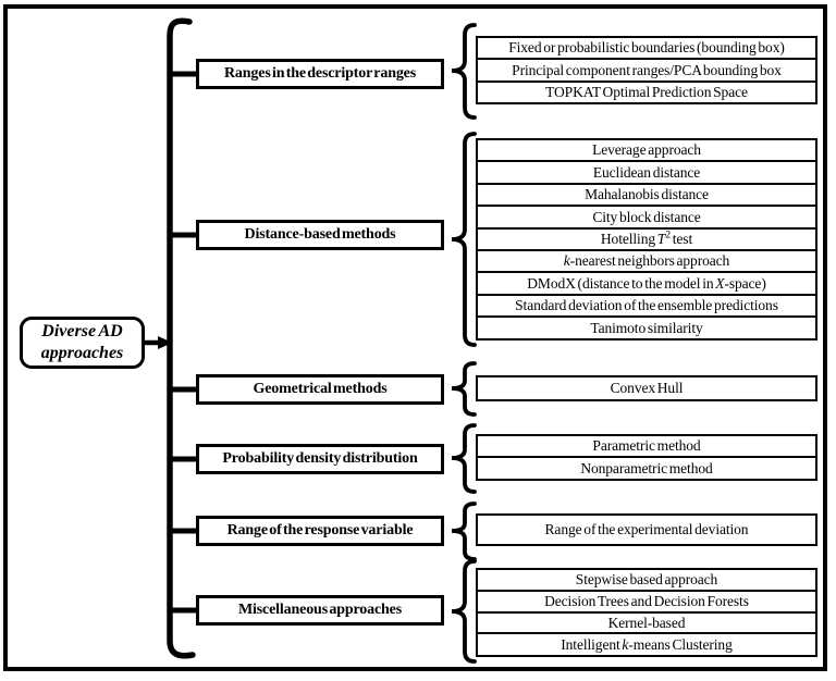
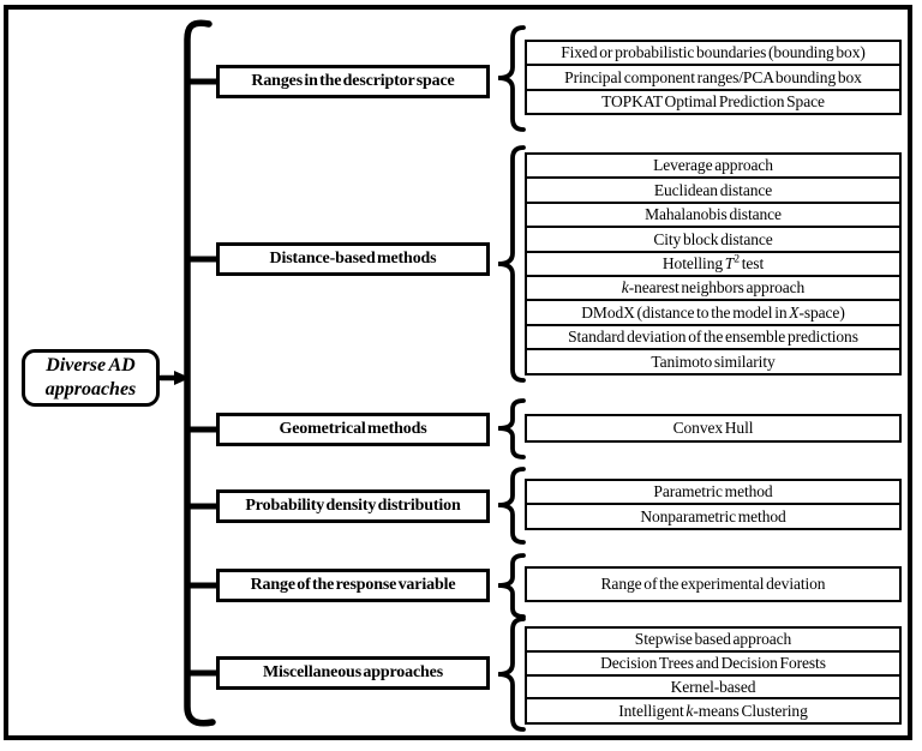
  Diverse AD
  approaches
- Ranges in the descriptor ranges
+ Ranges in the descriptor space
  Distance-based methods
  Geometrical methods
  Probability density distribution
  Range of the response variable
  Miscellaneous approaches
  Fixed or probabilistic boundaries (bounding box)
  Principal component ranges/PCA bounding box
  TOPKAT Optimal Prediction Space
  Leverage approach
  Euclidean distance
  Mahalanobis distance
  City block distance
  Hotelling T2 test
  k-nearest neighbors approach
  DModX (distance to the model in X-space)
  Standard deviation of the ensemble predictions
  Tanimoto similarity
  Convex Hull
  Parametric method
  Nonparametric method
  Range of the experimental deviation
  Stepwise based approach
  Decision Trees and Decision Forests
  Kernel-based
  Intelligent k-means Clustering
